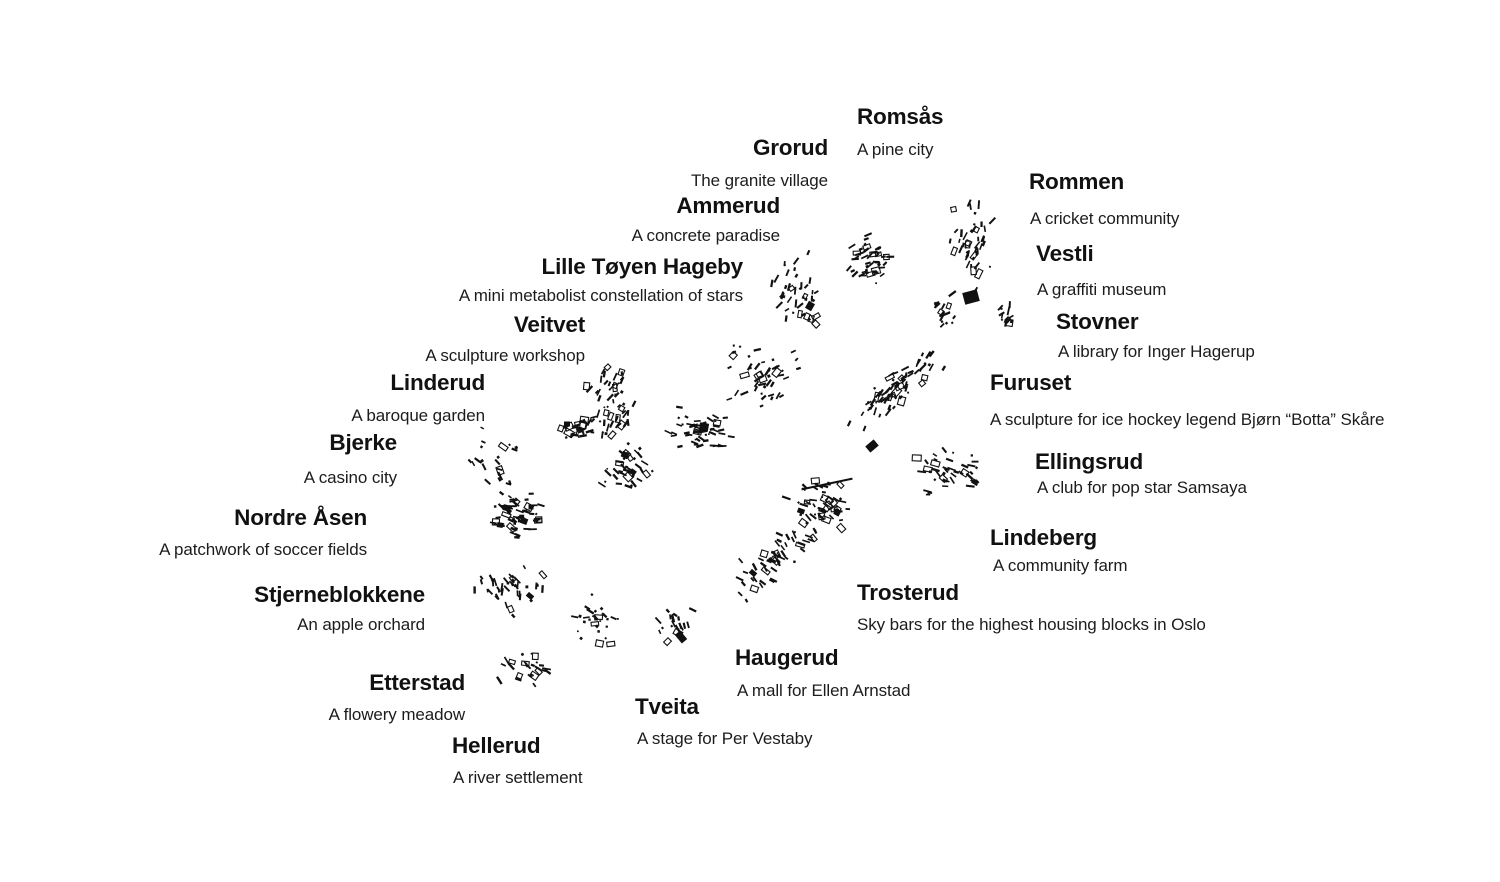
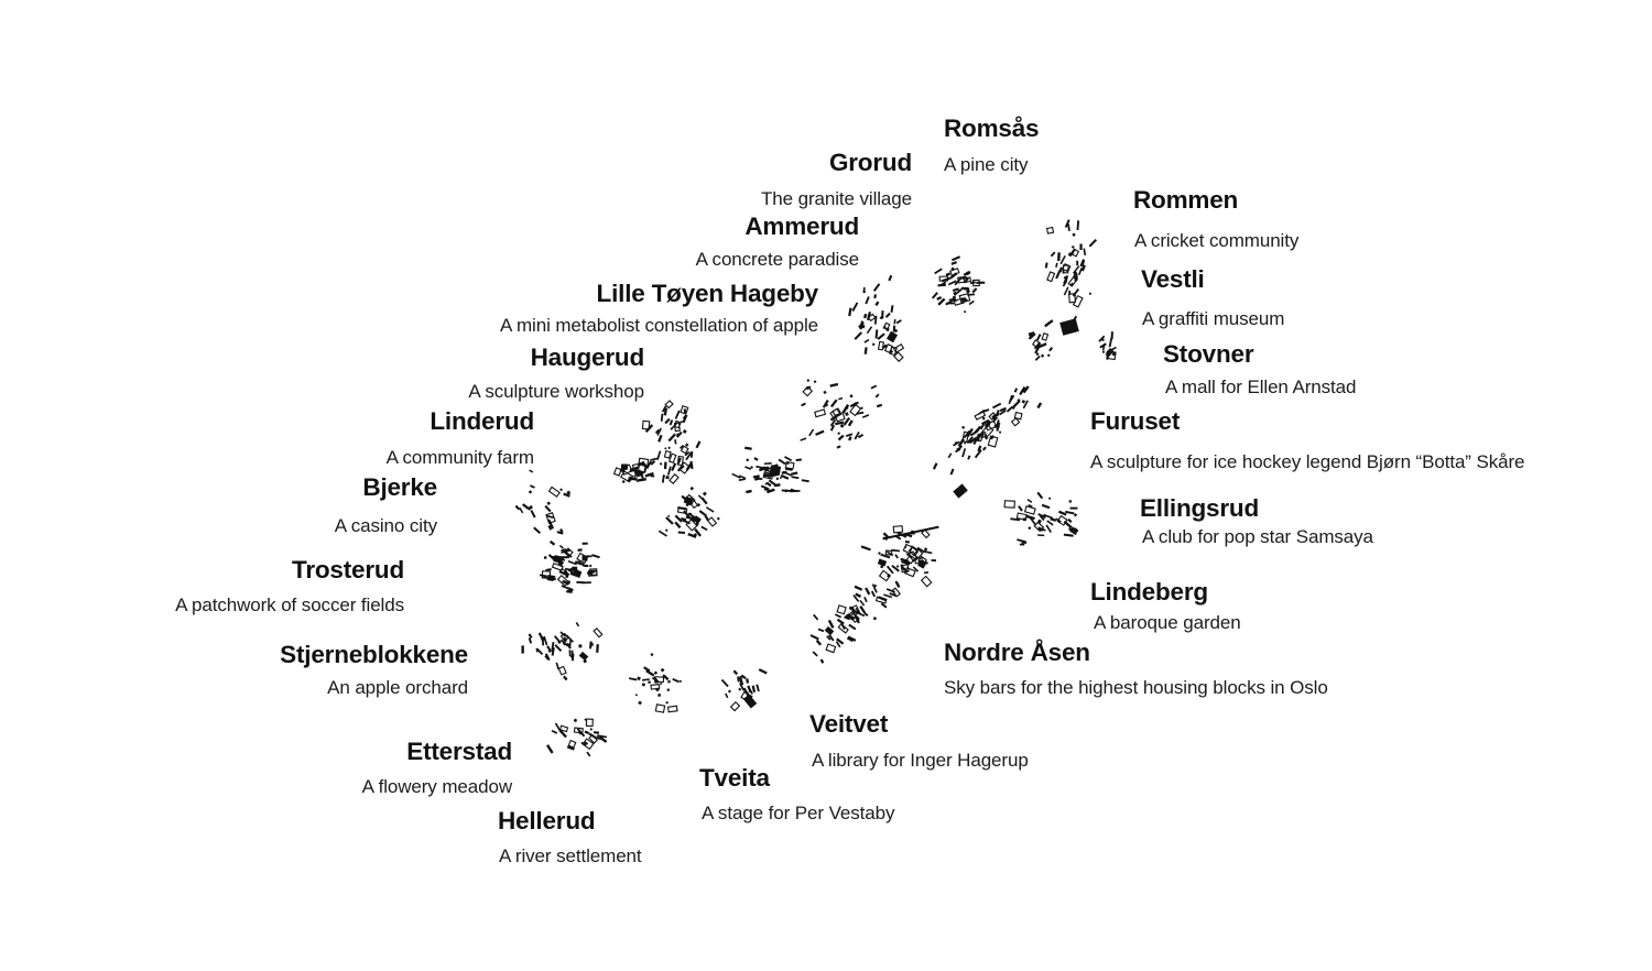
  Romsås
  A pine city
  Grorud
  The granite village
  Rommen
  A cricket community
  Ammerud
  A concrete paradise
  Vestli
  A graffiti museum
  Lille Tøyen Hageby
- A mini metabolist constellation of stars
+ A mini metabolist constellation of apple
  Stovner
- A library for Inger Hagerup
+ A mall for Ellen Arnstad
- Veitvet
+ Haugerud
  A sculpture workshop
  Furuset
  A sculpture for ice hockey legend Bjørn “Botta” Skåre
  Linderud
- A baroque garden
+ A community farm
  Bjerke
  A casino city
  Ellingsrud
  A club for pop star Samsaya
- Nordre Åsen
+ Trosterud
  A patchwork of soccer fields
  Lindeberg
- A community farm
+ A baroque garden
  Stjerneblokkene
  An apple orchard
- Trosterud
+ Nordre Åsen
  Sky bars for the highest housing blocks in Oslo
  Etterstad
  A flowery meadow
- Haugerud
+ Veitvet
- A mall for Ellen Arnstad
+ A library for Inger Hagerup
  Tveita
  A stage for Per Vestaby
  Hellerud
  A river settlement
